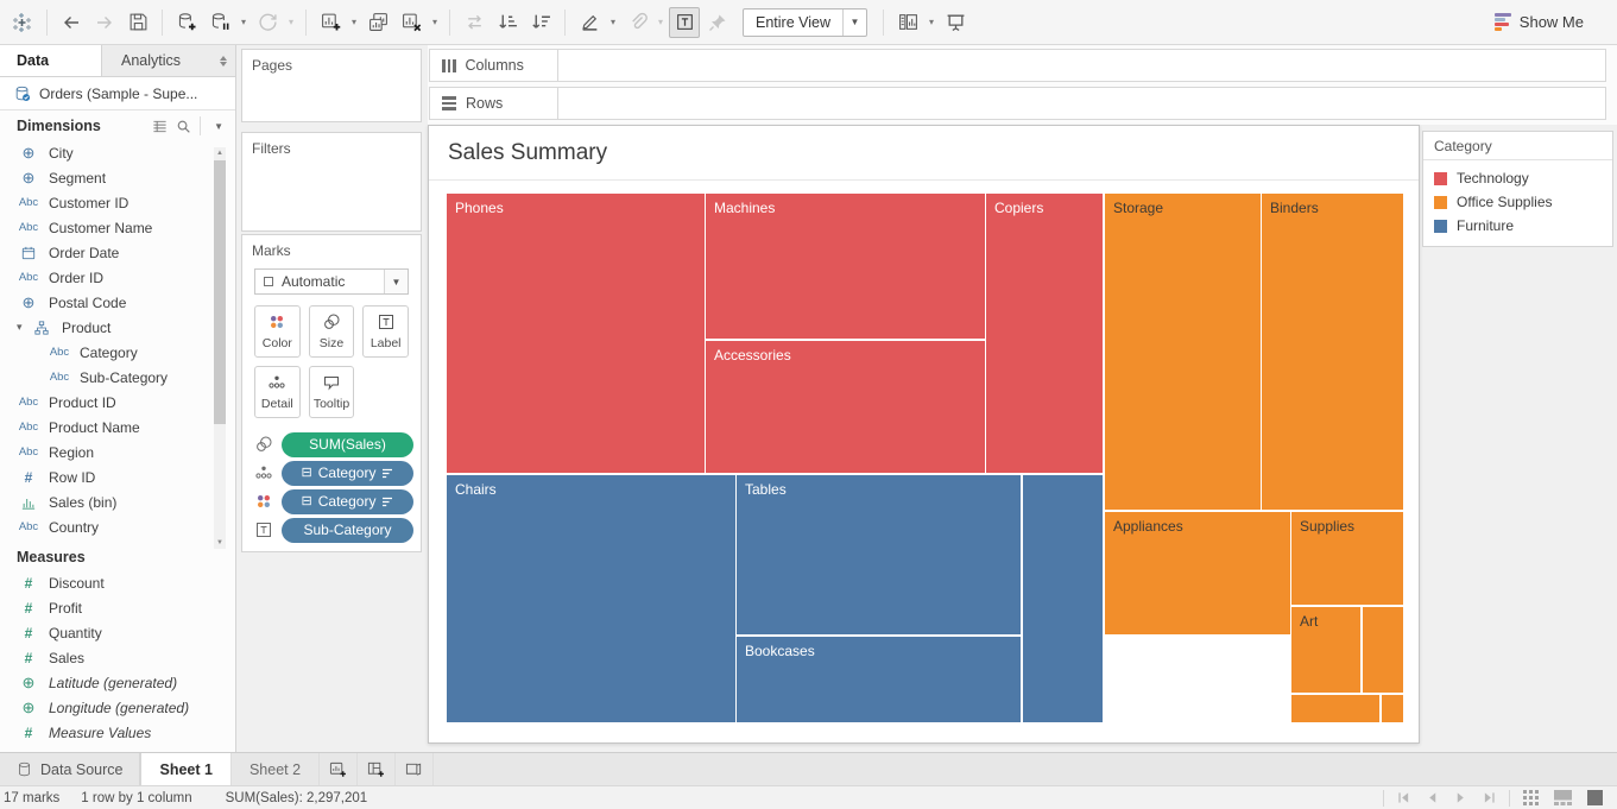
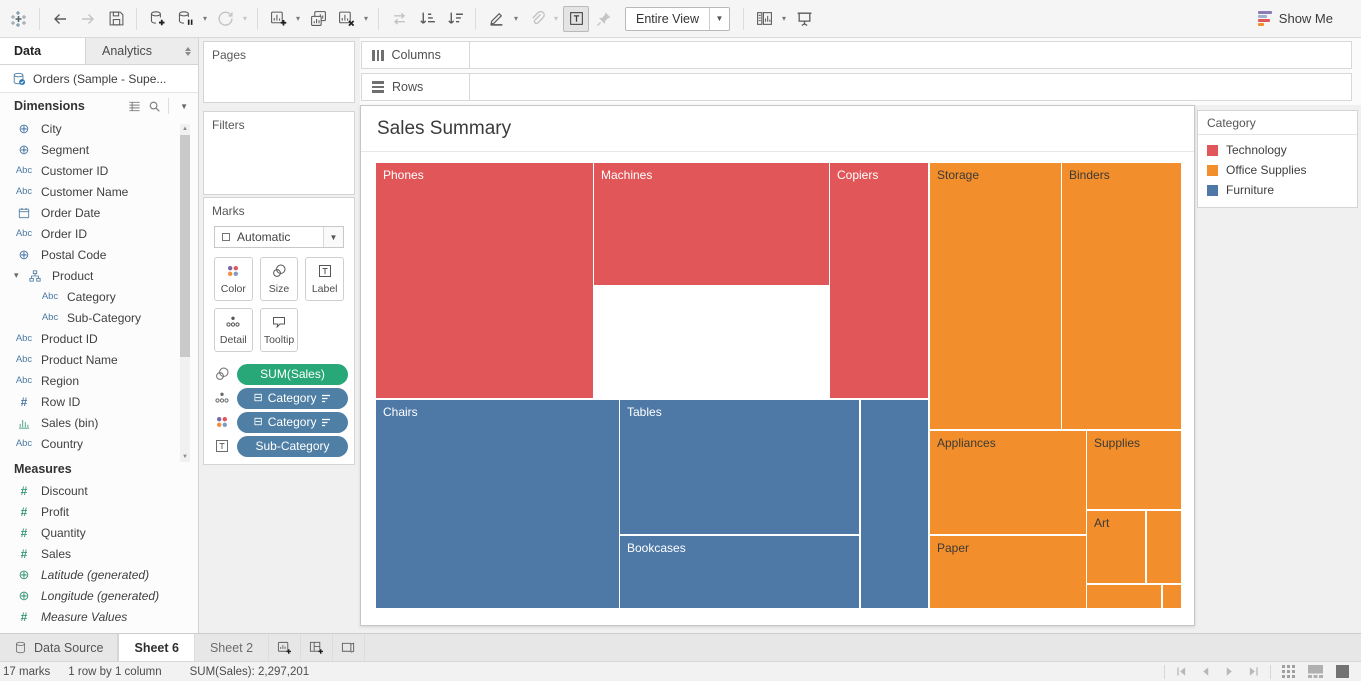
  ▾
  ▾
  ▾
  ▾
  ▾
  ▾
  Entire View
  ▼
  ▾
  Show Me
  Data
  Analytics
  Orders (Sample - Supe...
  Dimensions
  ▼
  ⊕
  City
  ⊕
  Segment
  Abc
  Customer ID
  Abc
  Customer Name
  Order Date
  Abc
  Order ID
  ⊕
  Postal Code
  ▾
  Product
  Abc
  Category
  Abc
  Sub-Category
  Abc
  Product ID
  Abc
  Product Name
  Abc
  Region
  #
  Row ID
  Sales (bin)
  Abc
  Country
  Measures
  #
  Discount
  #
  Profit
  #
  Quantity
  #
  Sales
  ⊕
  Latitude (generated)
  ⊕
  Longitude (generated)
  #
  Measure Values
  Pages
  Filters
  Marks
  Automatic
  ▼
  Color
  Size
  Label
  Detail
  Tooltip
  SUM(Sales)
  ⊟
  Category
  ⊟
  Category
  Sub-Category
  Columns
  Rows
  Sales Summary
  Phones
  Machines
- Accessories
  Copiers
  Chairs
  Tables
  Bookcases
  Storage
  Binders
  Appliances
  Supplies
+ Paper
  Art
  Category
  Technology
  Office Supplies
  Furniture
  Data Source
- Sheet 1
+ Sheet 6
  Sheet 2
  17 marks
  1 row by 1 column
  SUM(Sales): 2,297,201
